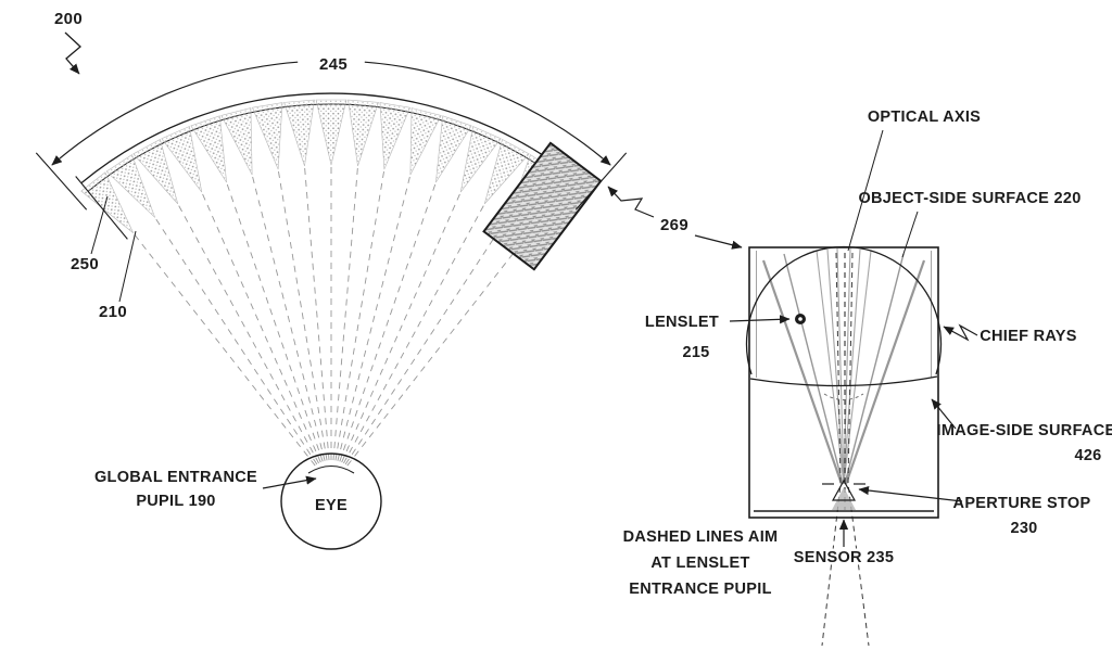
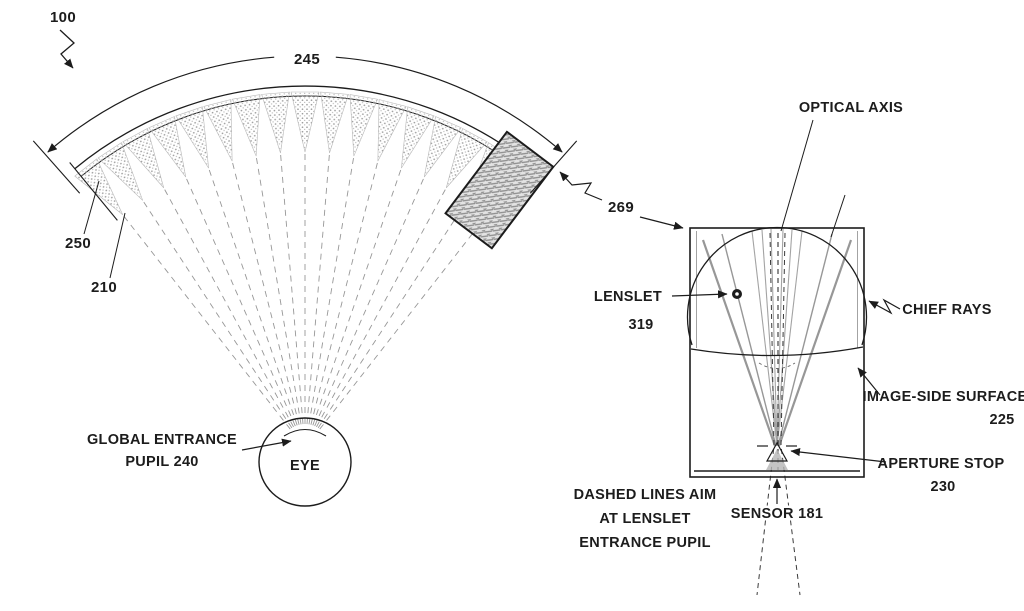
  245
- 200
+ 100
  250
  210
  EYE
  GLOBAL ENTRANCE
- PUPIL 190
+ PUPIL 240
  269
  OPTICAL AXIS
- OBJECT-SIDE SURFACE 220
  LENSLET
- 215
+ 319
  CHIEF RAYS
  IMAGE-SIDE SURFACE
- 426
+ 225
  APERTURE STOP
  230
- SENSOR 235
+ SENSOR 181
  DASHED LINES AIM
  AT LENSLET
  ENTRANCE PUPIL
